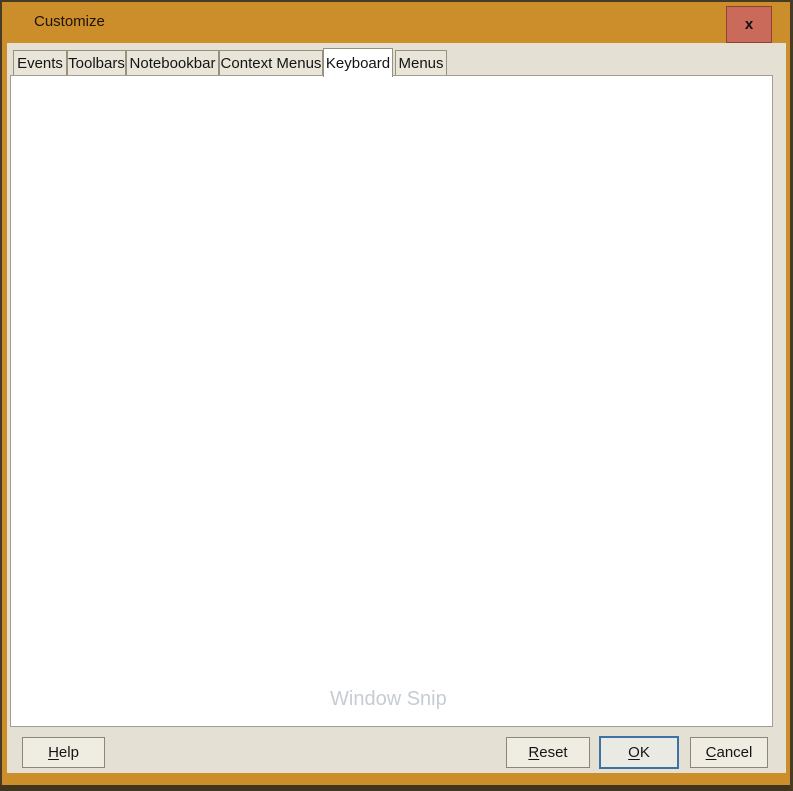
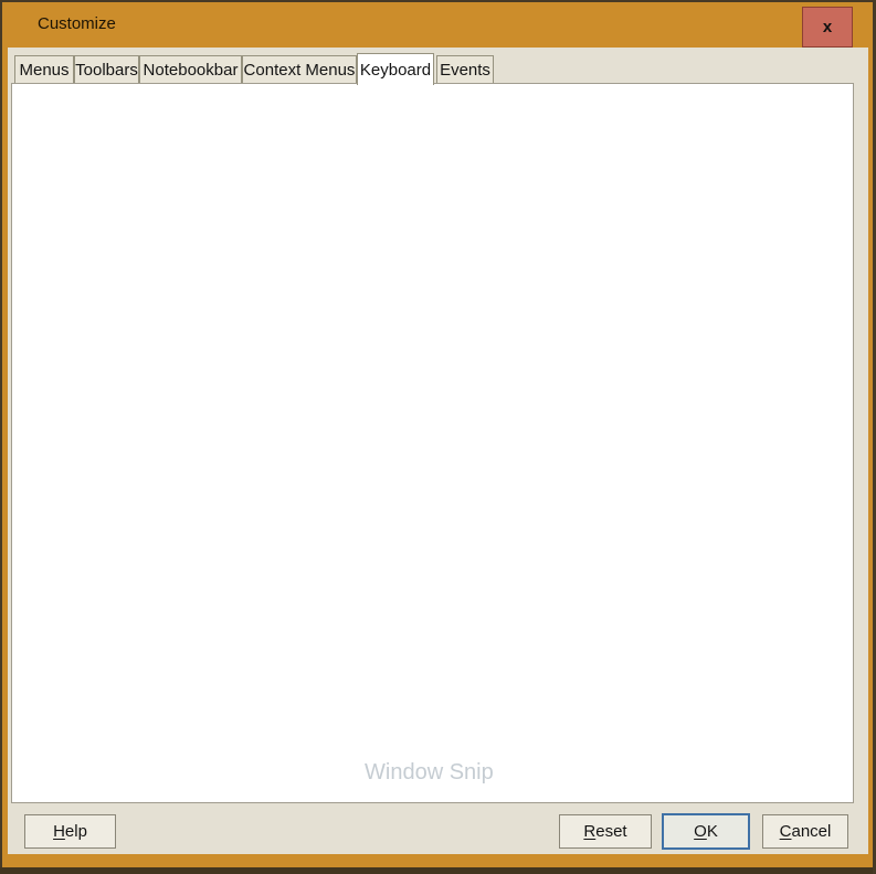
  Customize
  x
- Events
+ Menus
  Toolbars
  Notebookbar
  Context Menus
  Keyboard
- Menus
+ Events
  Window Snip
  Help
  Reset
  OK
  Cancel
